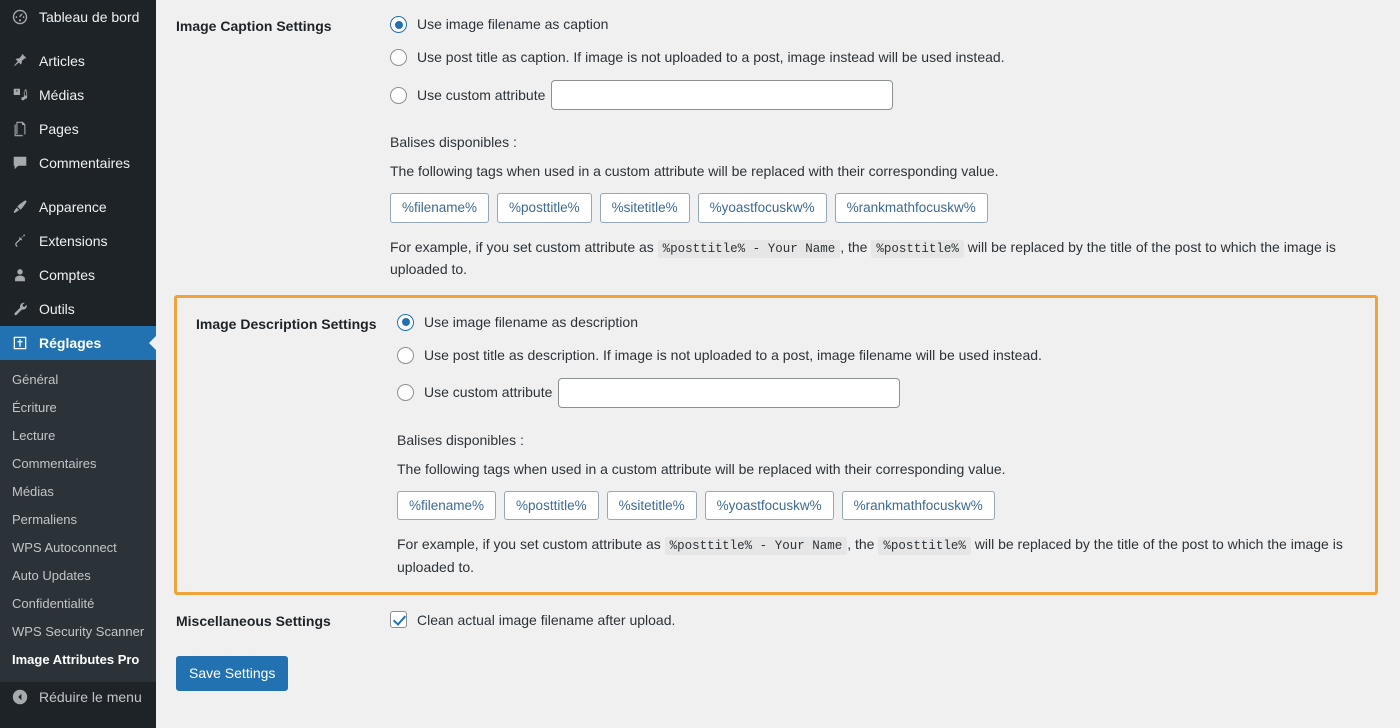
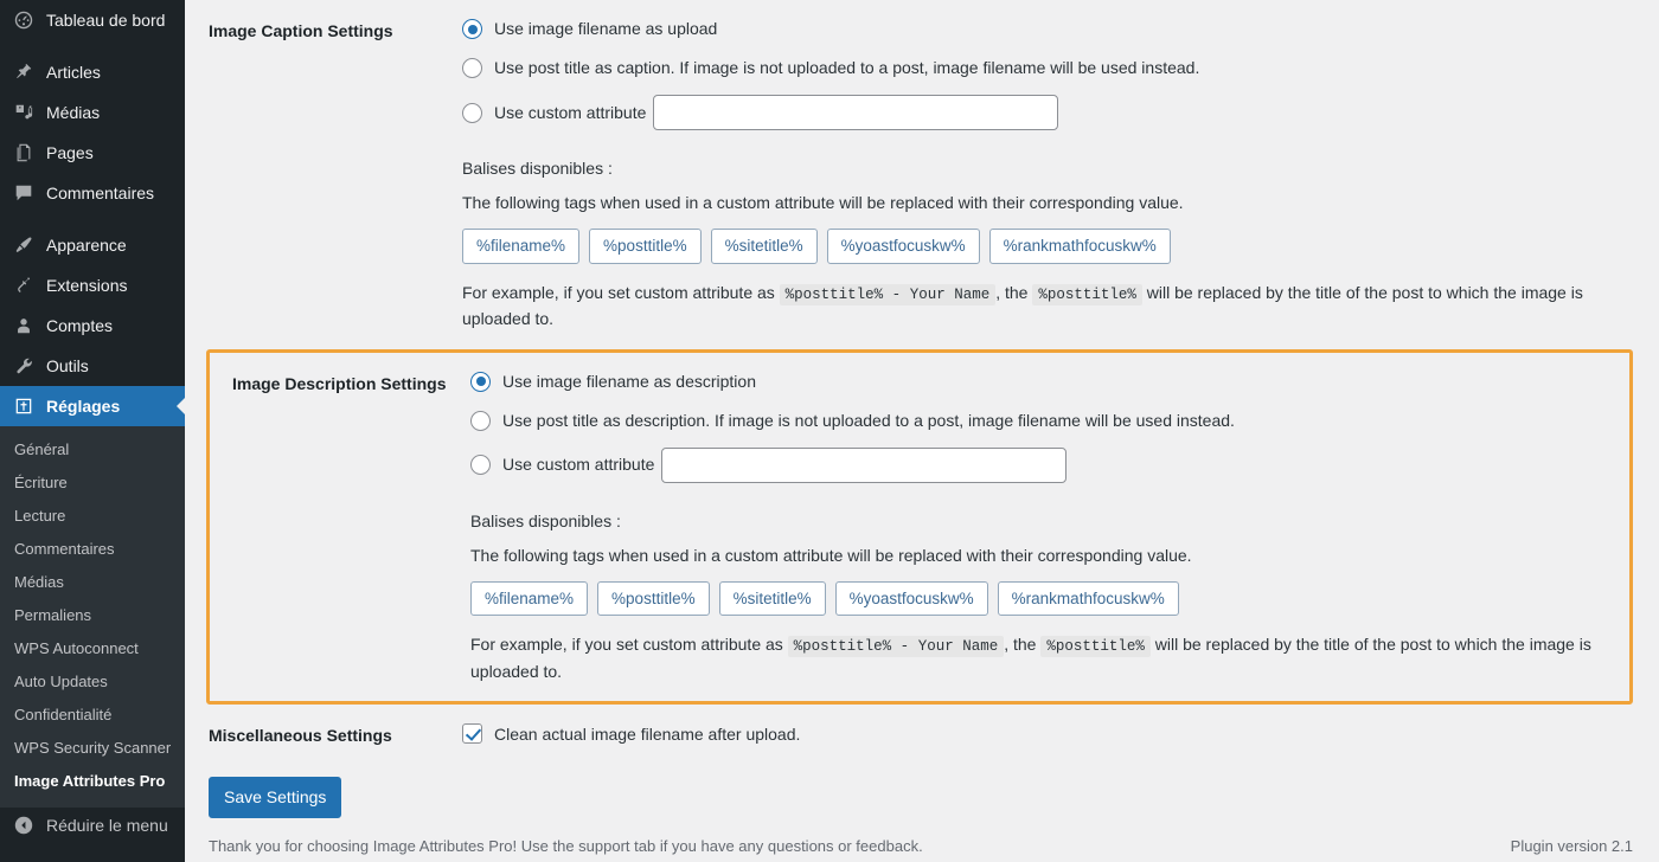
  Tableau de bord
  Articles
  Médias
  Pages
  Commentaires
  Apparence
  Extensions
  Comptes
  Outils
  Réglages
  Général
  Écriture
  Lecture
  Commentaires
  Médias
  Permaliens
  WPS Autoconnect
  Auto Updates
  Confidentialité
  WPS Security Scanner
  Image Attributes Pro
  Réduire le menu
  Image Caption Settings
- Use image filename as caption
+ Use image filename as upload
- Use post title as caption. If image is not uploaded to a post, image instead will be used instead.
+ Use post title as caption. If image is not uploaded to a post, image filename will be used instead.
  Use custom attribute
  Balises disponibles :
  The following tags when used in a custom attribute will be replaced with their corresponding value.
  %filename%
  %posttitle%
  %sitetitle%
  %yoastfocuskw%
  %rankmathfocuskw%
  For example, if you set custom attribute as %posttitle% - Your Name , the %posttitle% will be replaced by the title of the post to which the image is uploaded to.
  Image Description Settings
  Use image filename as description
  Use post title as description. If image is not uploaded to a post, image filename will be used instead.
  Use custom attribute
  Balises disponibles :
  The following tags when used in a custom attribute will be replaced with their corresponding value.
  %filename%
  %posttitle%
  %sitetitle%
  %yoastfocuskw%
  %rankmathfocuskw%
  For example, if you set custom attribute as %posttitle% - Your Name , the %posttitle% will be replaced by the title of the post to which the image is uploaded to.
  Miscellaneous Settings
  Clean actual image filename after upload.
  Save Settings
+ Thank you for choosing Image Attributes Pro! Use the support tab if you have any questions or feedback.
+ Plugin version 2.1
